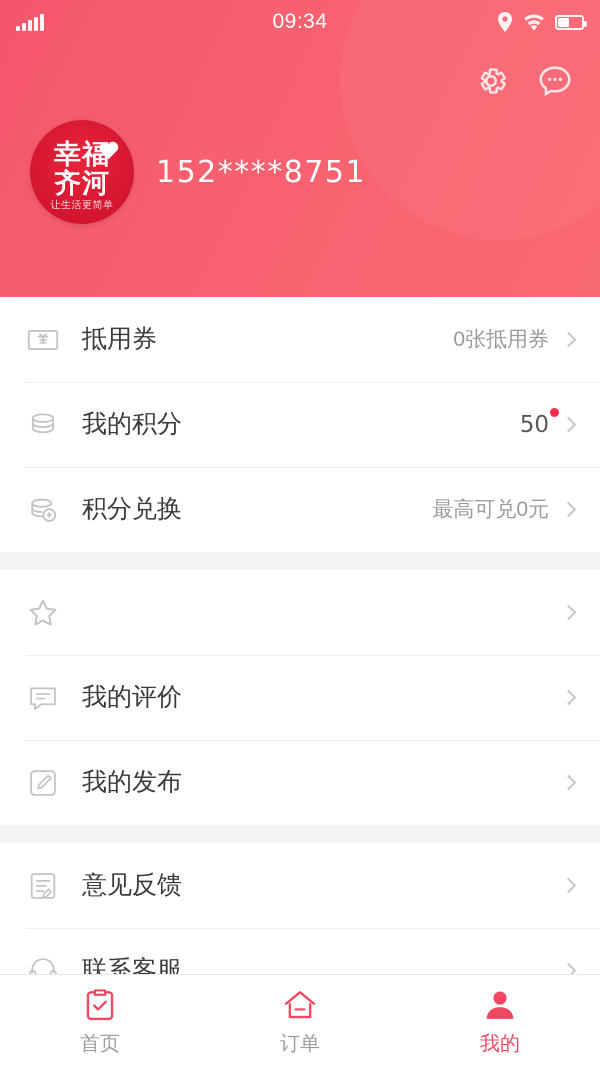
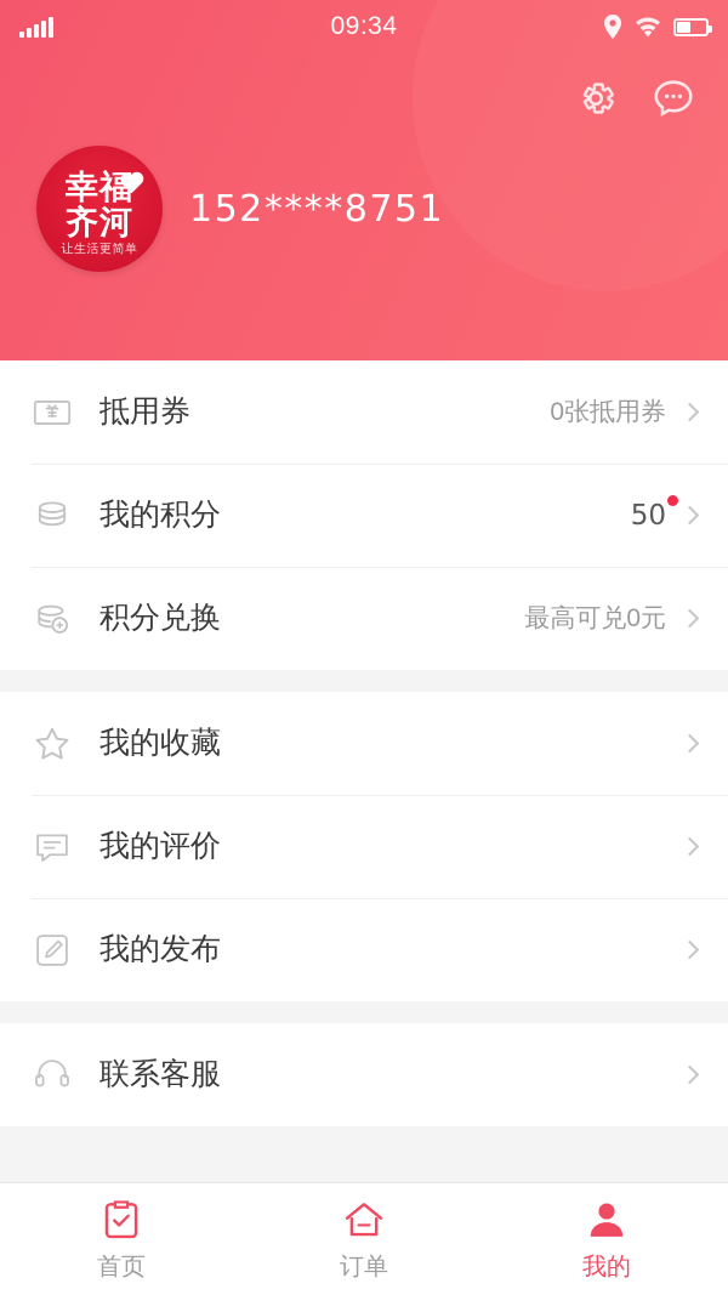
  09:34
  幸福
  齐河
  让生活更简单
  152****8751
  抵用券
  0张抵用券
  我的积分
  50
  积分兑换
  最高可兑0元
+ 我的收藏
  我的评价
  我的发布
- 意见反馈
  联系客服
  首页
  订单
  我的
